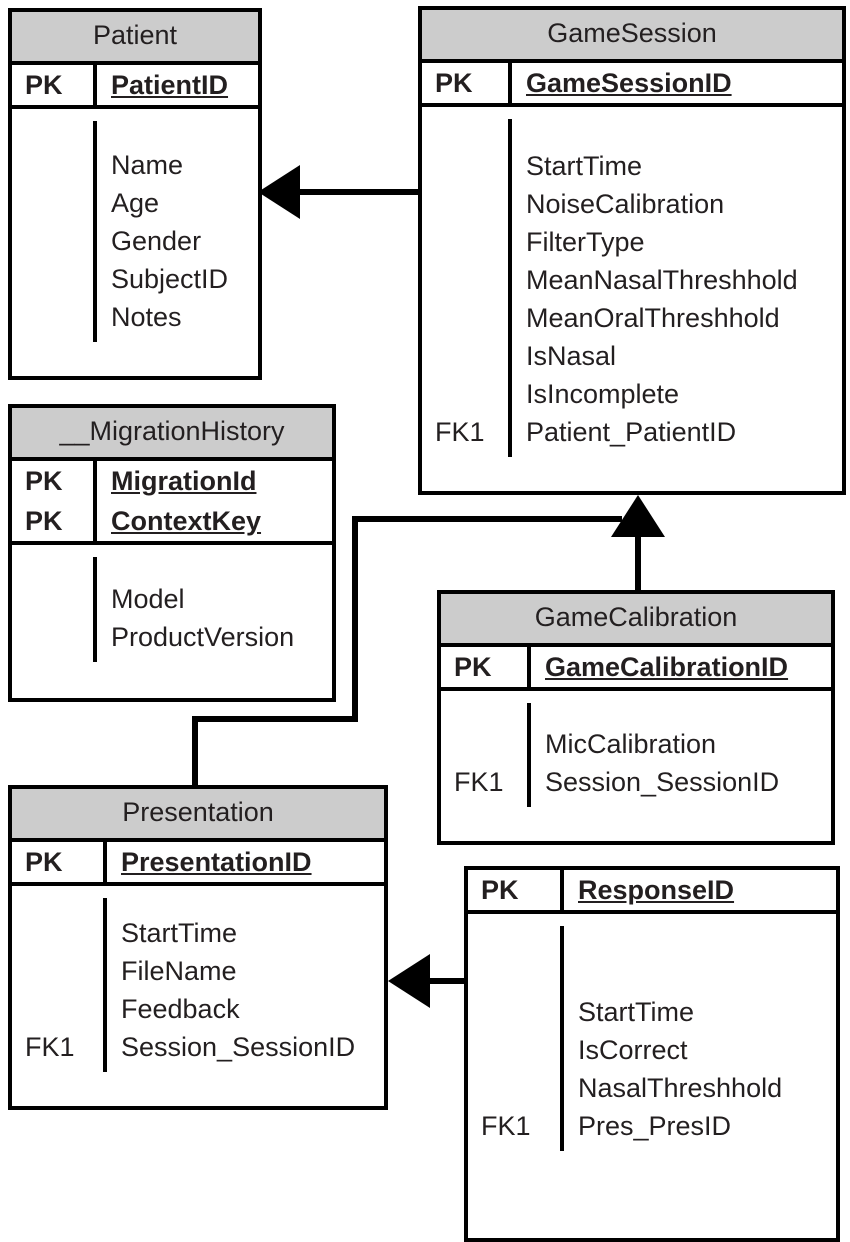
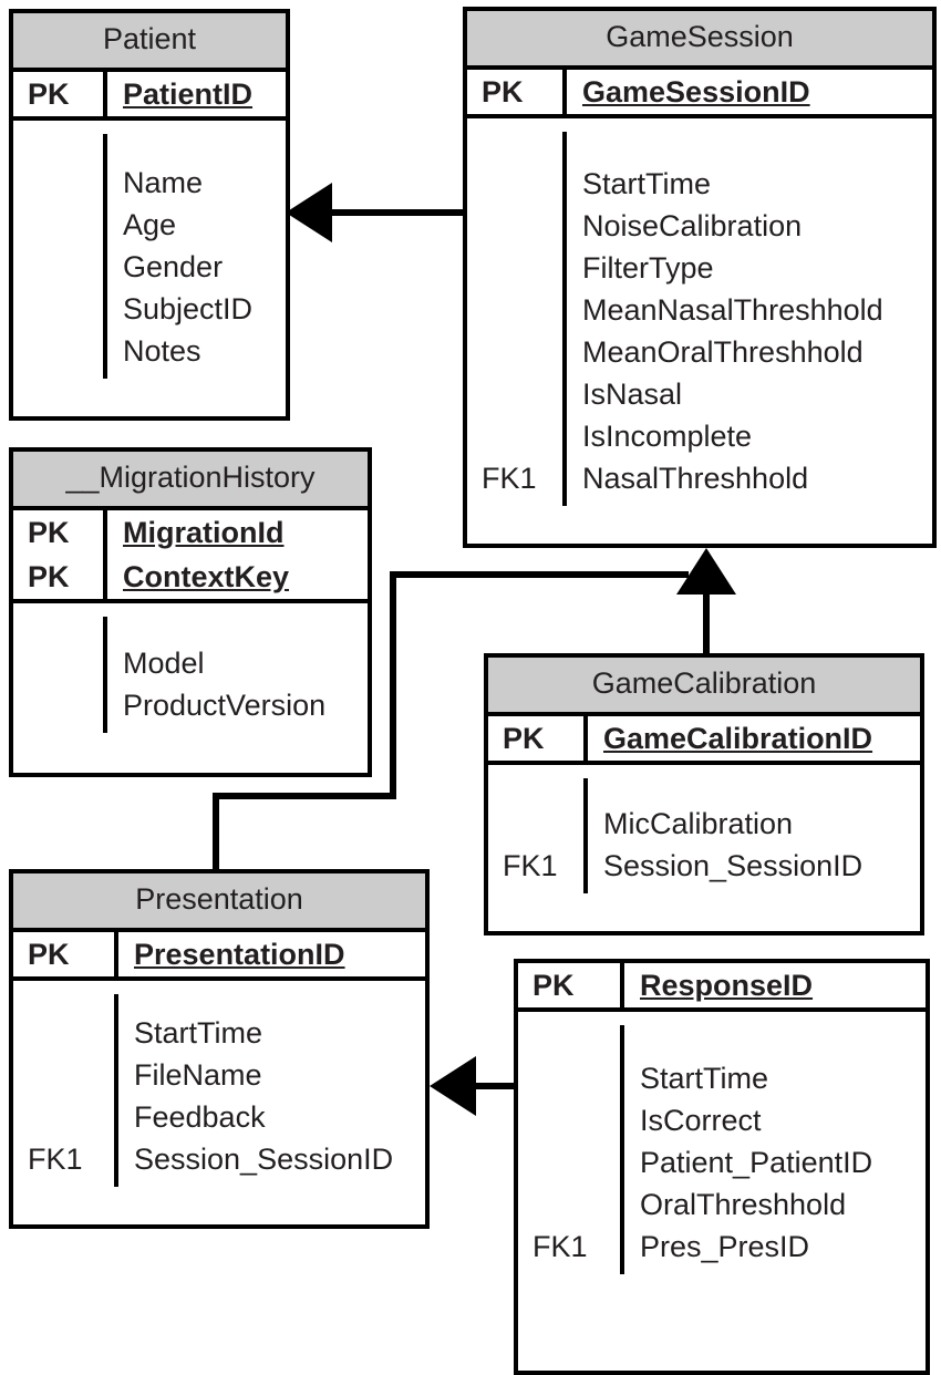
  Patient
  PK
  PatientID
  Name
  Age
  Gender
  SubjectID
  Notes
  GameSession
  PK
  GameSessionID
  FK1
  StartTime
  NoiseCalibration
  FilterType
  MeanNasalThreshhold
  MeanOralThreshhold
  IsNasal
  IsIncomplete
- Patient_PatientID
+ NasalThreshhold
  __MigrationHistory
  PK
  PK
  MigrationId
  ContextKey
  Model
  ProductVersion
  GameCalibration
  PK
  GameCalibrationID
  FK1
  MicCalibration
  Session_SessionID
  Presentation
  PK
  PresentationID
  FK1
  StartTime
  FileName
  Feedback
  Session_SessionID
  PK
  ResponseID
  FK1
  StartTime
  IsCorrect
- NasalThreshhold
+ Patient_PatientID
+ OralThreshhold
  Pres_PresID
